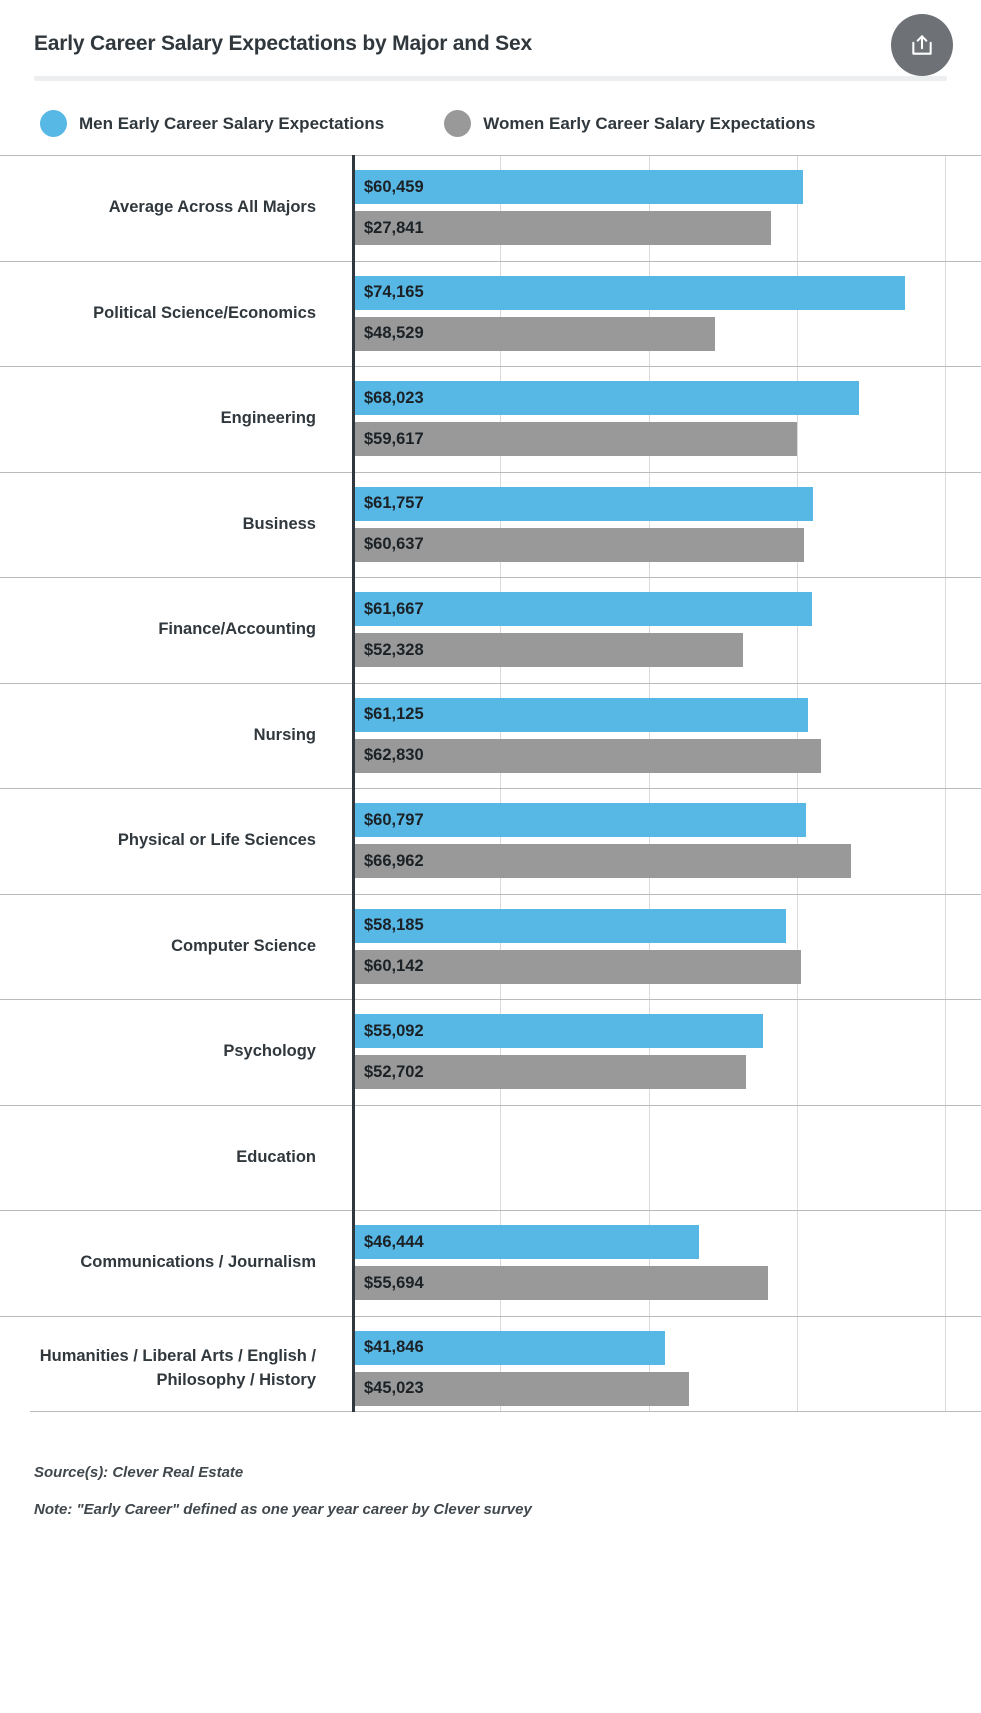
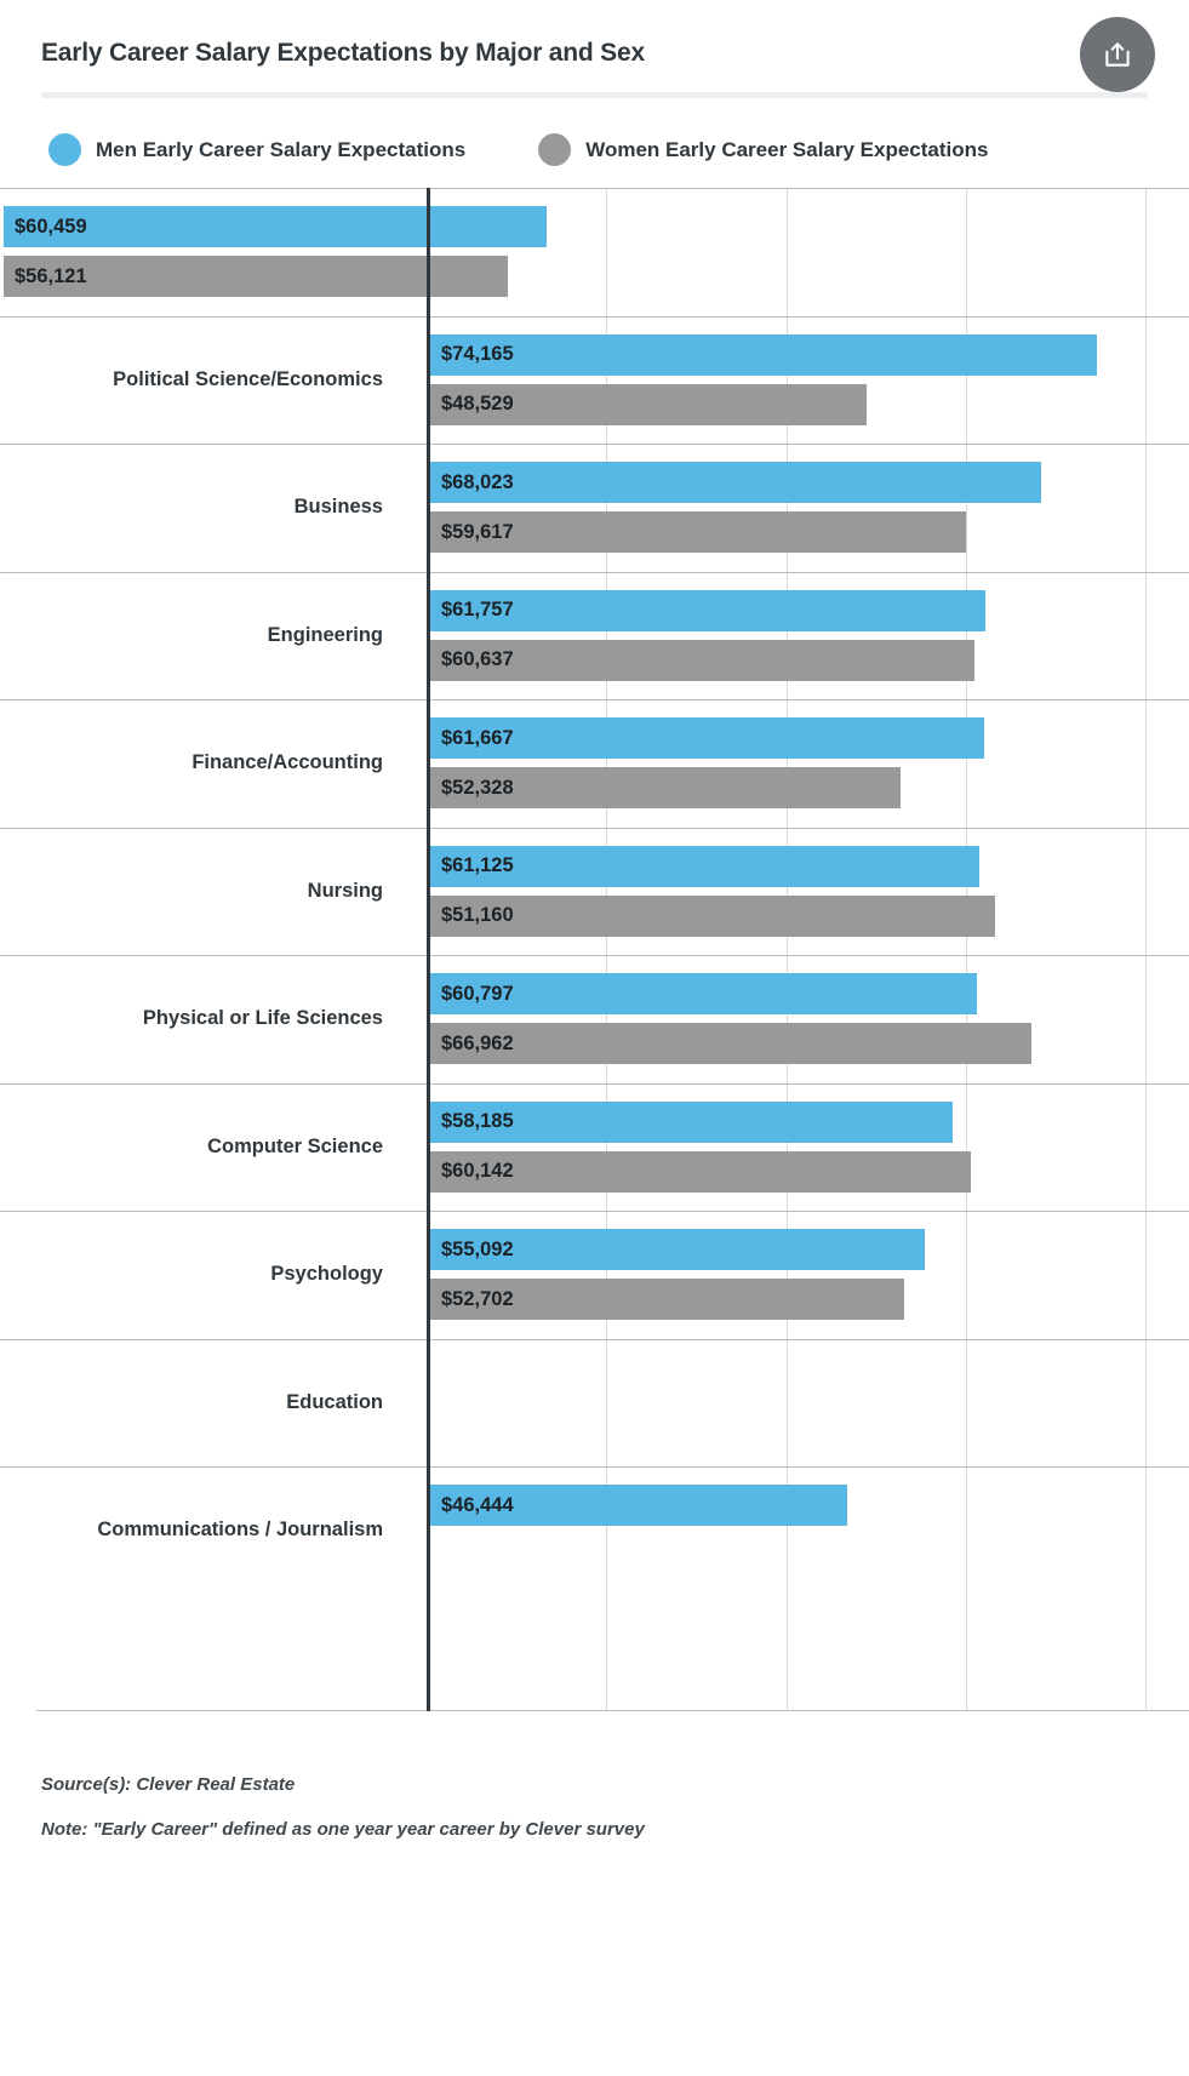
  Early Career Salary Expectations by Major and Sex
  Men Early Career Salary Expectations
  Women Early Career Salary Expectations
- Average Across All Majors
  $60,459
- $27,841
+ $56,121
  Political Science/Economics
  $74,165
  $48,529
- Engineering
+ Business
  $68,023
  $59,617
- Business
+ Engineering
  $61,757
  $60,637
  Finance/Accounting
  $61,667
  $52,328
  Nursing
  $61,125
- $62,830
+ $51,160
  Physical or Life Sciences
  $60,797
  $66,962
  Computer Science
  $58,185
  $60,142
  Psychology
  $55,092
  $52,702
  Education
  Communications / Journalism
  $46,444
- $55,694
- Humanities / Liberal Arts / English / Philosophy / History
- $41,846
- $45,023
  Source(s): Clever Real Estate
  Note: "Early Career" defined as one year year career by Clever survey
